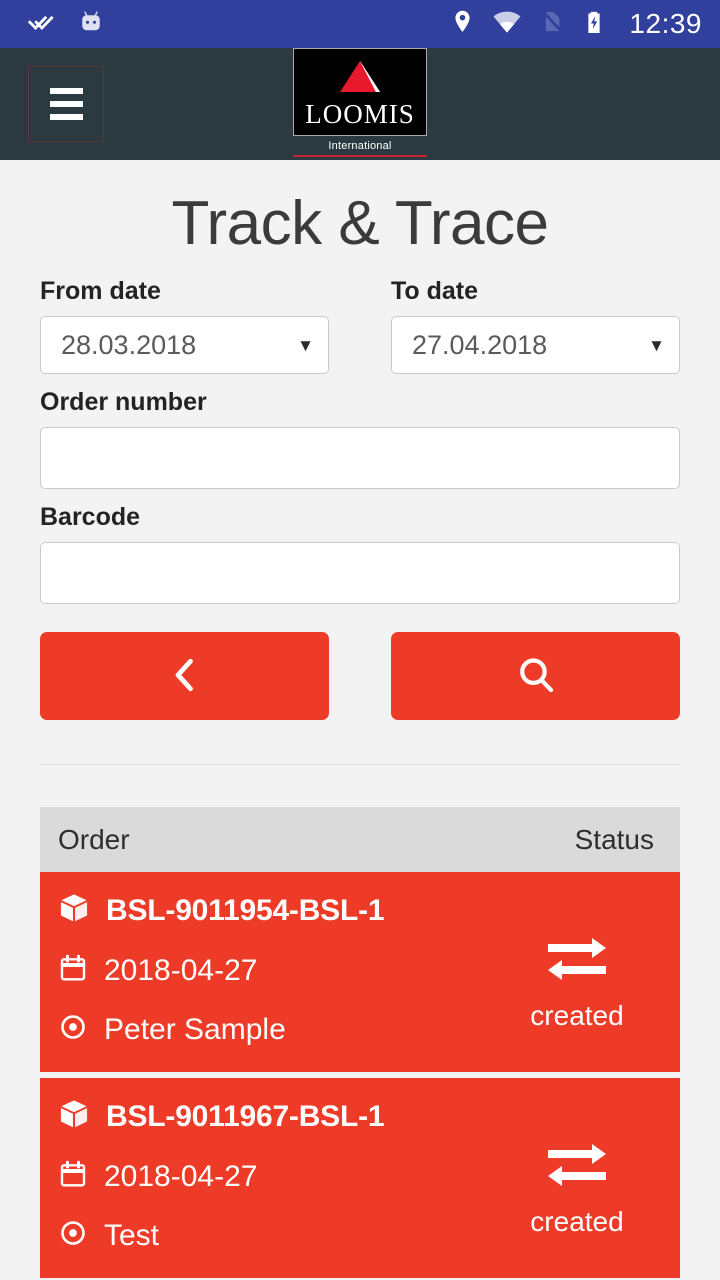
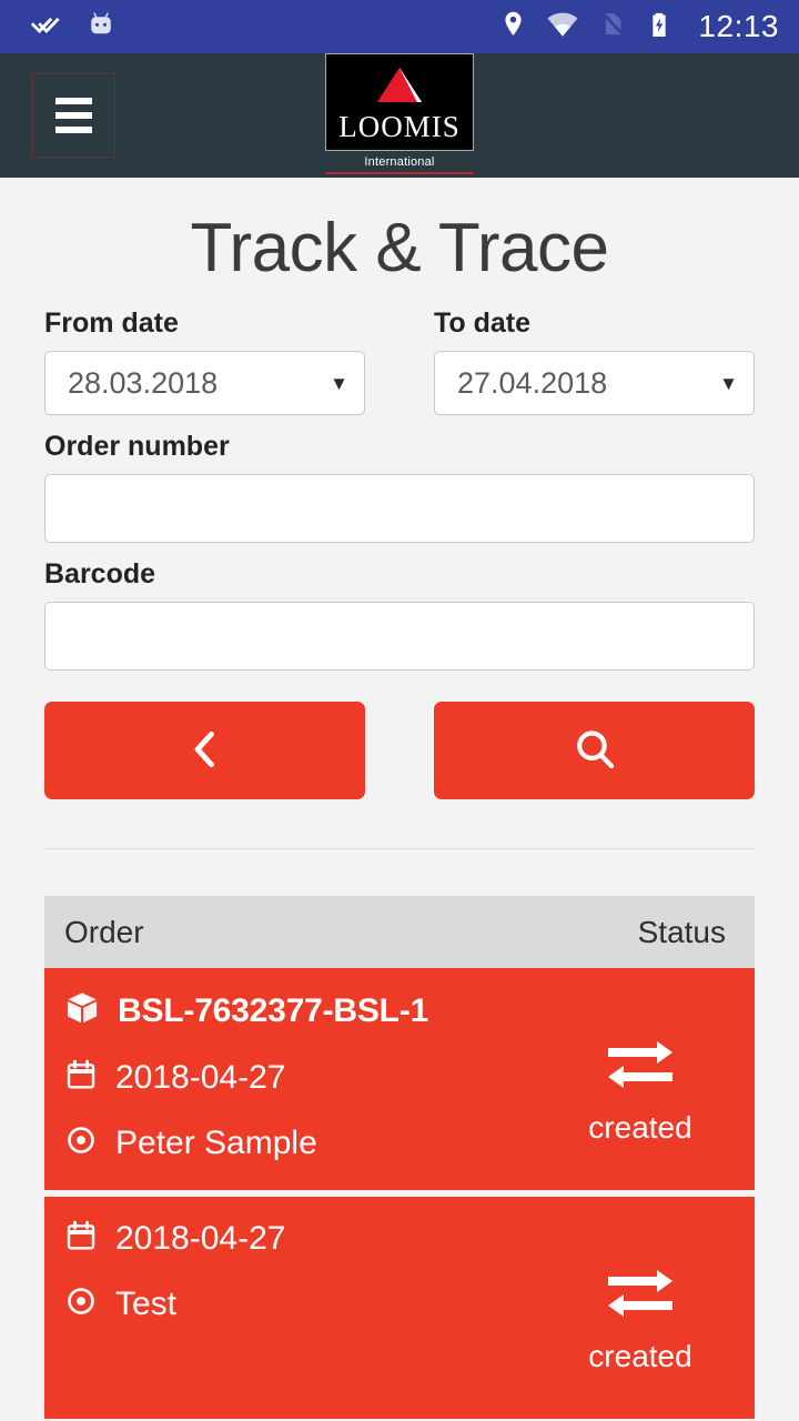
- 12:39
+ 12:13
  LOOMIS
  International
  Track & Trace
  From date
  28.03.2018
  ▼
  To date
  27.04.2018
  ▼
  Order number
  Barcode
  Order
  Status
- BSL-9011954-BSL-1
+ BSL-7632377-BSL-1
  2018-04-27
  Peter Sample
  created
- BSL-9011967-BSL-1
  2018-04-27
  Test
  created
